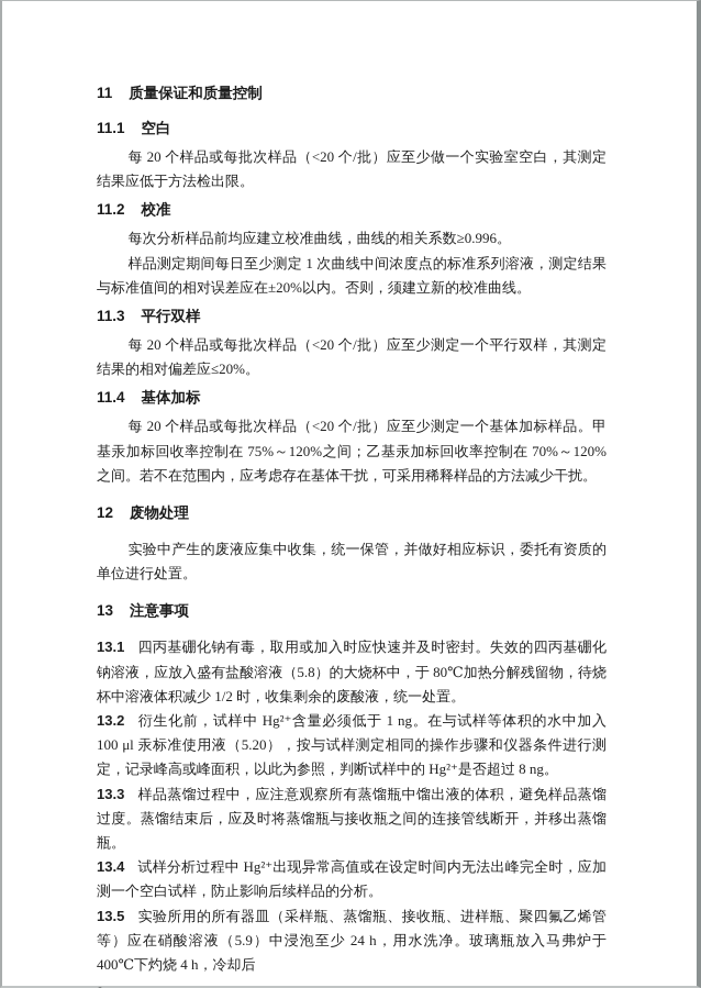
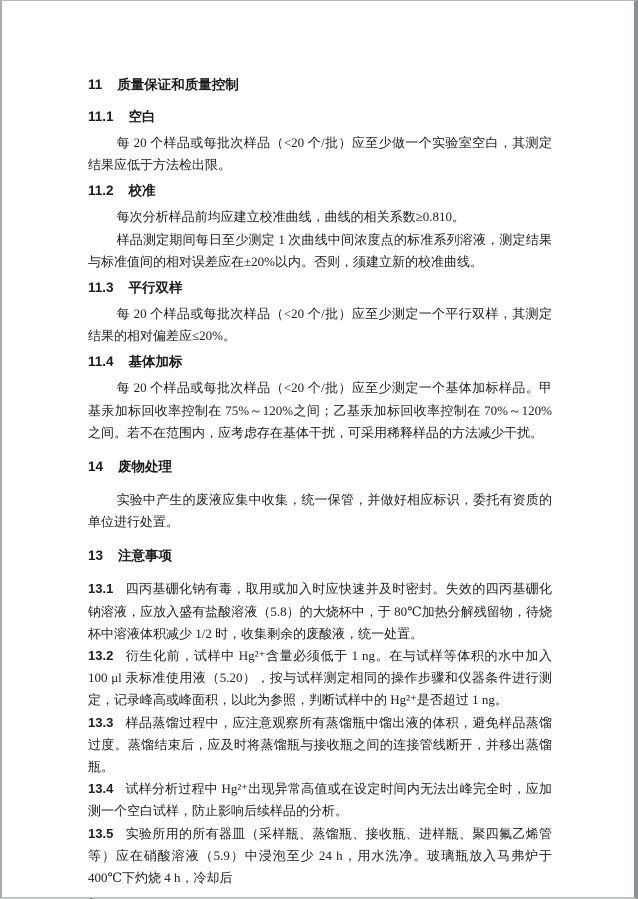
  11 质量保证和质量控制
  11.1 空白
  每 20 个样品或每批次样品（<20 个/批）应至少做一个实验室空白，其测定结果应低于方法检出限。
  11.2 校准
- 每次分析样品前均应建立校准曲线，曲线的相关系数≥0.996。
+ 每次分析样品前均应建立校准曲线，曲线的相关系数≥0.810。
  样品测定期间每日至少测定 1 次曲线中间浓度点的标准系列溶液，测定结果与标准值间的相对误差应在±20%以内。否则，须建立新的校准曲线。
  11.3 平行双样
  每 20 个样品或每批次样品（<20 个/批）应至少测定一个平行双样，其测定结果的相对偏差应≤20%。
  11.4 基体加标
  每 20 个样品或每批次样品（<20 个/批）应至少测定一个基体加标样品。甲基汞加标回收率控制在 75%～120%之间；乙基汞加标回收率控制在 70%～120%之间。若不在范围内，应考虑存在基体干扰，可采用稀释样品的方法减少干扰。
- 12 废物处理
+ 14 废物处理
  实验中产生的废液应集中收集，统一保管，并做好相应标识，委托有资质的单位进行处置。
  13 注意事项
  13.1 四丙基硼化钠有毒，取用或加入时应快速并及时密封。失效的四丙基硼化钠溶液，应放入盛有盐酸溶液（5.8）的大烧杯中，于 80℃加热分解残留物，待烧杯中溶液体积减少 1/2 时，收集剩余的废酸液，统一处置。
- 13.2 衍生化前，试样中 Hg²⁺含量必须低于 1 ng。在与试样等体积的水中加入 100 μl 汞标准使用液（5.20），按与试样测定相同的操作步骤和仪器条件进行测定，记录峰高或峰面积，以此为参照，判断试样中的 Hg²⁺是否超过 8 ng。
+ 13.2 衍生化前，试样中 Hg²⁺含量必须低于 1 ng。在与试样等体积的水中加入 100 μl 汞标准使用液（5.20），按与试样测定相同的操作步骤和仪器条件进行测定，记录峰高或峰面积，以此为参照，判断试样中的 Hg²⁺是否超过 1 ng。
  13.3 样品蒸馏过程中，应注意观察所有蒸馏瓶中馏出液的体积，避免样品蒸馏过度。蒸馏结束后，应及时将蒸馏瓶与接收瓶之间的连接管线断开，并移出蒸馏瓶。
  13.4 试样分析过程中 Hg²⁺出现异常高值或在设定时间内无法出峰完全时，应加测一个空白试样，防止影响后续样品的分析。
  13.5 实验所用的所有器皿（采样瓶、蒸馏瓶、接收瓶、进样瓶、聚四氟乙烯管等）应在硝酸溶液（5.9）中浸泡至少 24 h，用水洗净。玻璃瓶放入马弗炉于 400℃下灼烧 4 h，冷却后
